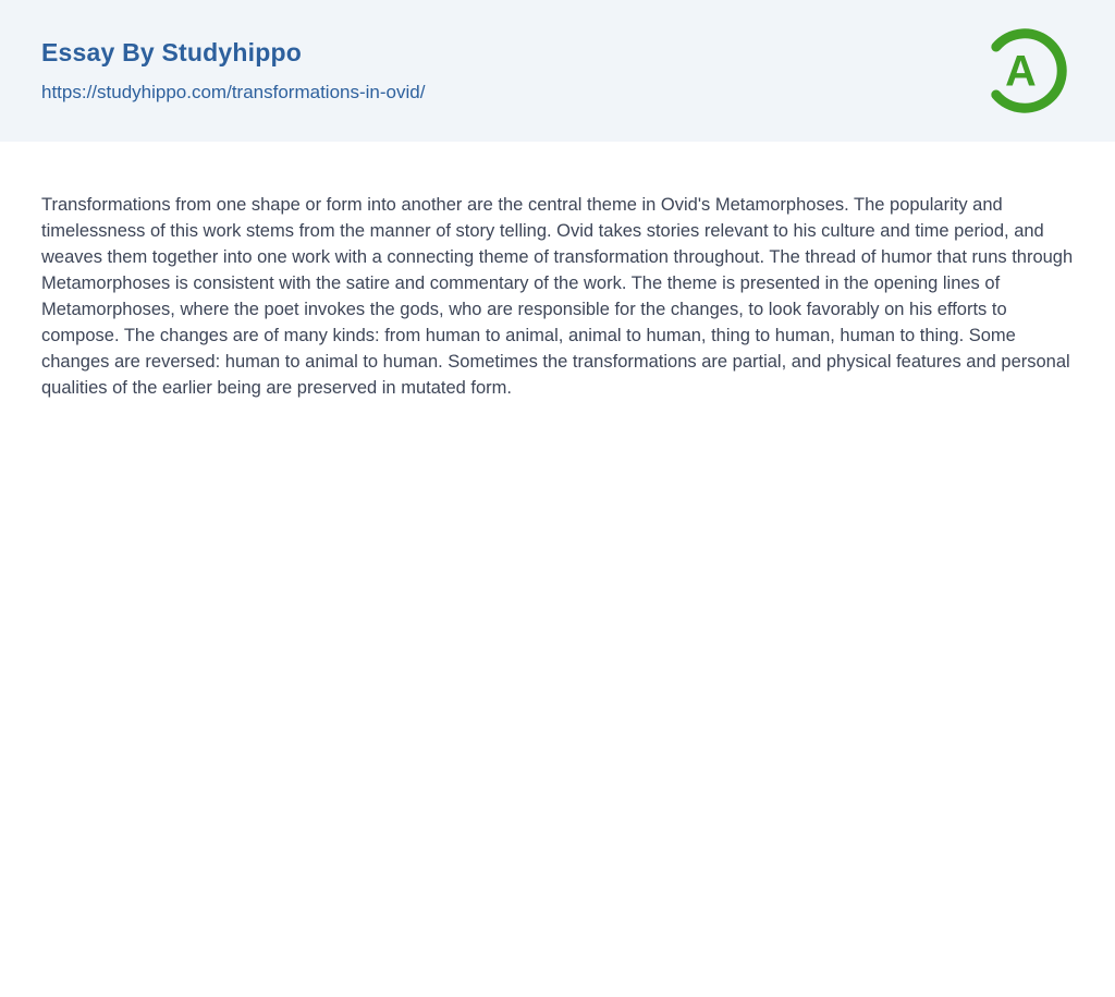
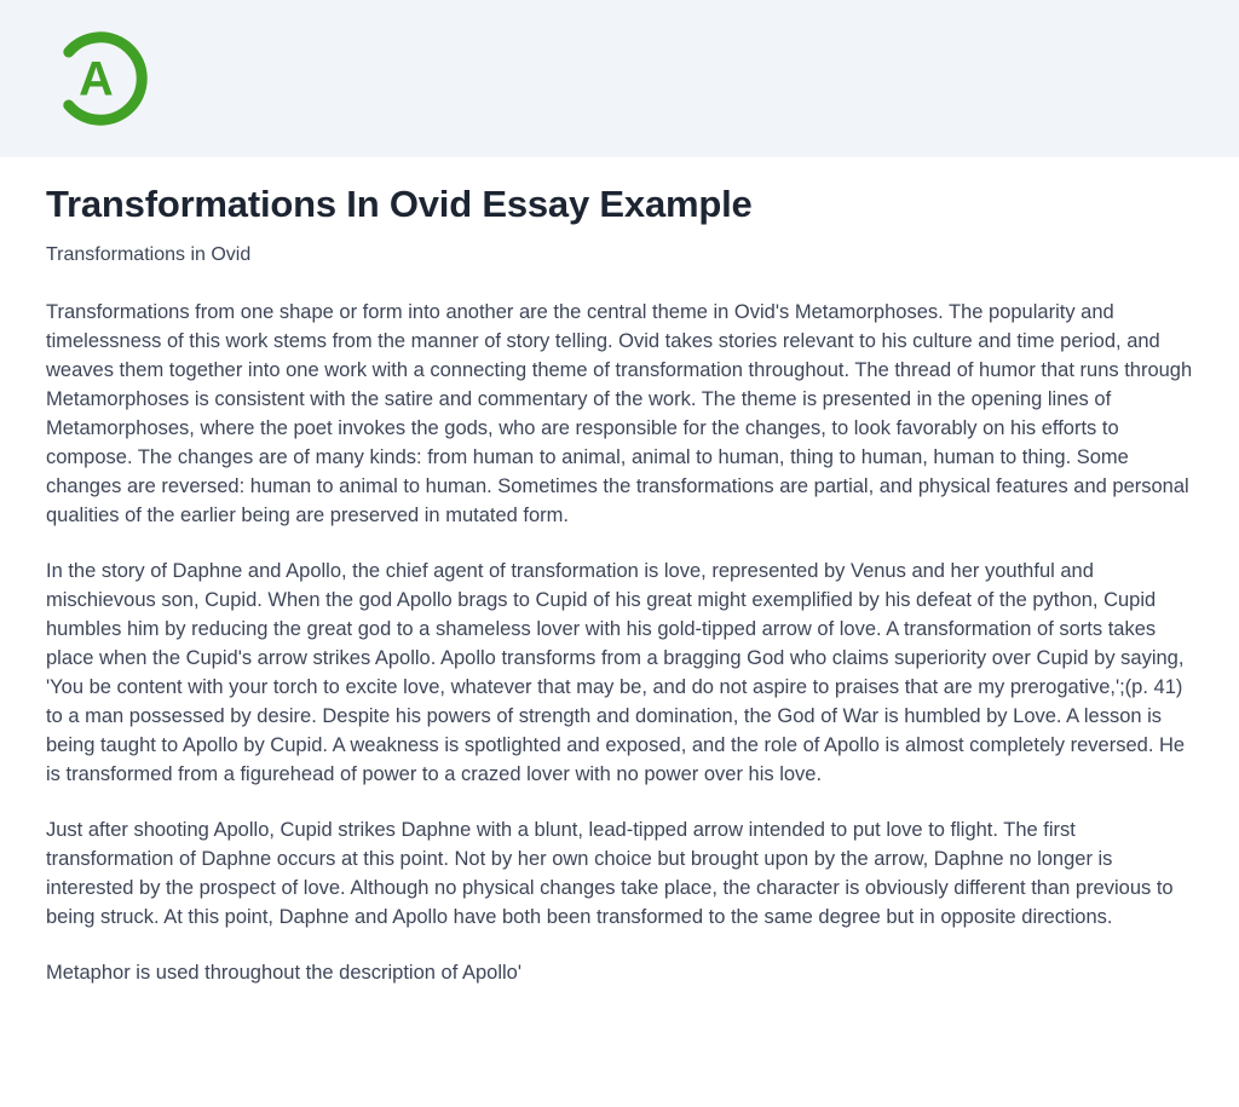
- Essay By Studyhippo
- https://studyhippo.com/transformations-in-ovid/
  A
+ Transformations In Ovid Essay Example
+ Transformations in Ovid
  Transformations from one shape or form into another are the central theme in Ovid's Metamorphoses. The popularity and timelessness of this work stems from the manner of story telling. Ovid takes stories relevant to his culture and time period, and weaves them together into one work with a connecting theme of transformation throughout. The thread of humor that runs through Metamorphoses is consistent with the satire and commentary of the work. The theme is presented in the opening lines of Metamorphoses, where the poet invokes the gods, who are responsible for the changes, to look favorably on his efforts to compose. The changes are of many kinds: from human to animal, animal to human, thing to human, human to thing. Some changes are reversed: human to animal to human. Sometimes the transformations are partial, and physical features and personal qualities of the earlier being are preserved in mutated form.
+ In the story of Daphne and Apollo, the chief agent of transformation is love, represented by Venus and her youthful and mischievous son, Cupid. When the god Apollo brags to Cupid of his great might exemplified by his defeat of the python, Cupid humbles him by reducing the great god to a shameless lover with his gold-tipped arrow of love. A transformation of sorts takes place when the Cupid's arrow strikes Apollo. Apollo transforms from a bragging God who claims superiority over Cupid by saying, 'You be content with your torch to excite love, whatever that may be, and do not aspire to praises that are my prerogative,';(p. 41) to a man possessed by desire. Despite his powers of strength and domination, the God of War is humbled by Love. A lesson is being taught to Apollo by Cupid. A weakness is spotlighted and exposed, and the role of Apollo is almost completely reversed. He is transformed from a figurehead of power to a crazed lover with no power over his love.
+ Just after shooting Apollo, Cupid strikes Daphne with a blunt, lead-tipped arrow intended to put love to flight. The first transformation of Daphne occurs at this point. Not by her own choice but brought upon by the arrow, Daphne no longer is interested by the prospect of love. Although no physical changes take place, the character is obviously different than previous to being struck. At this point, Daphne and Apollo have both been transformed to the same degree but in opposite directions.
+ Metaphor is used throughout the description of Apollo'
